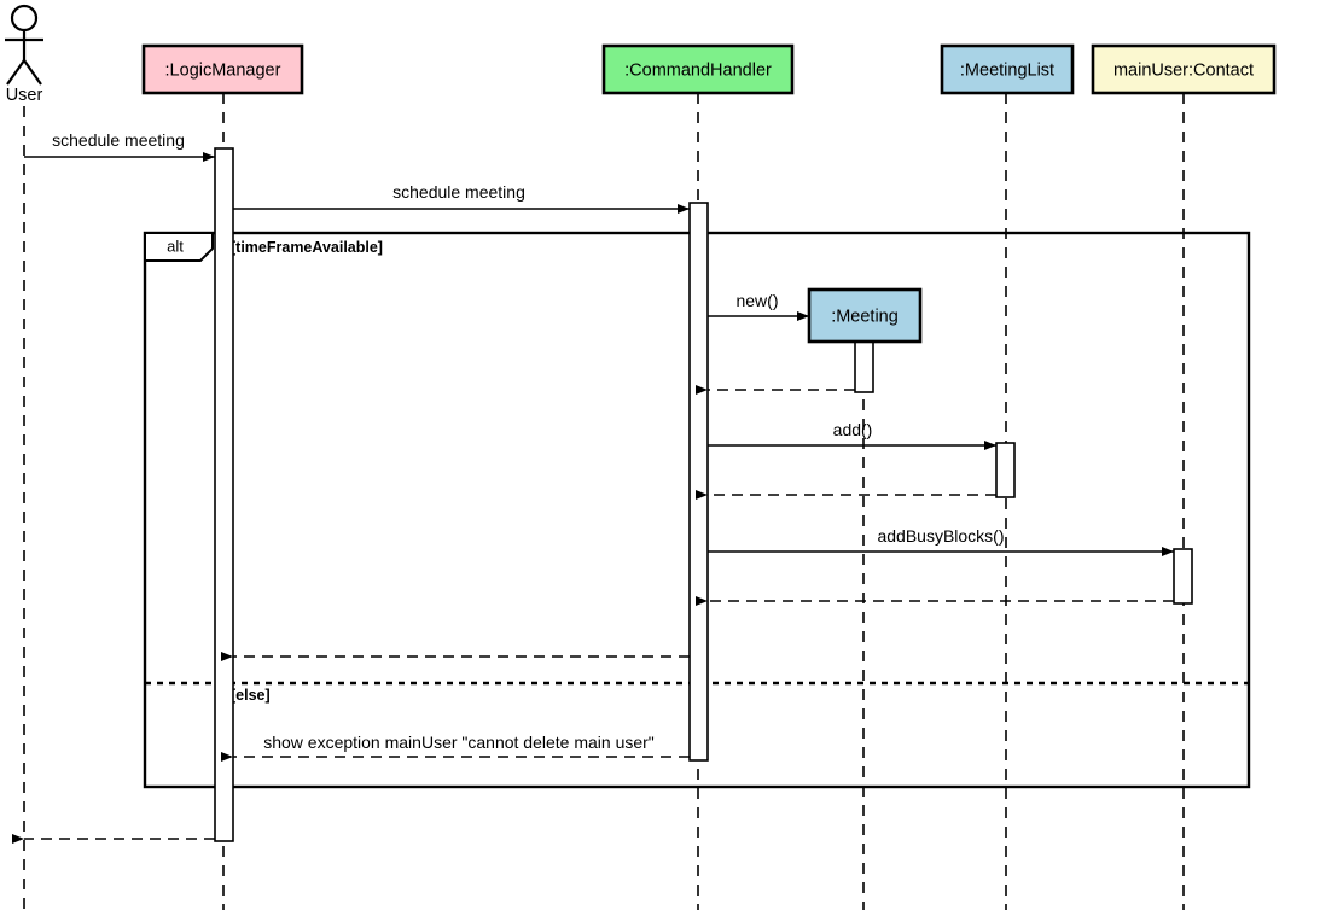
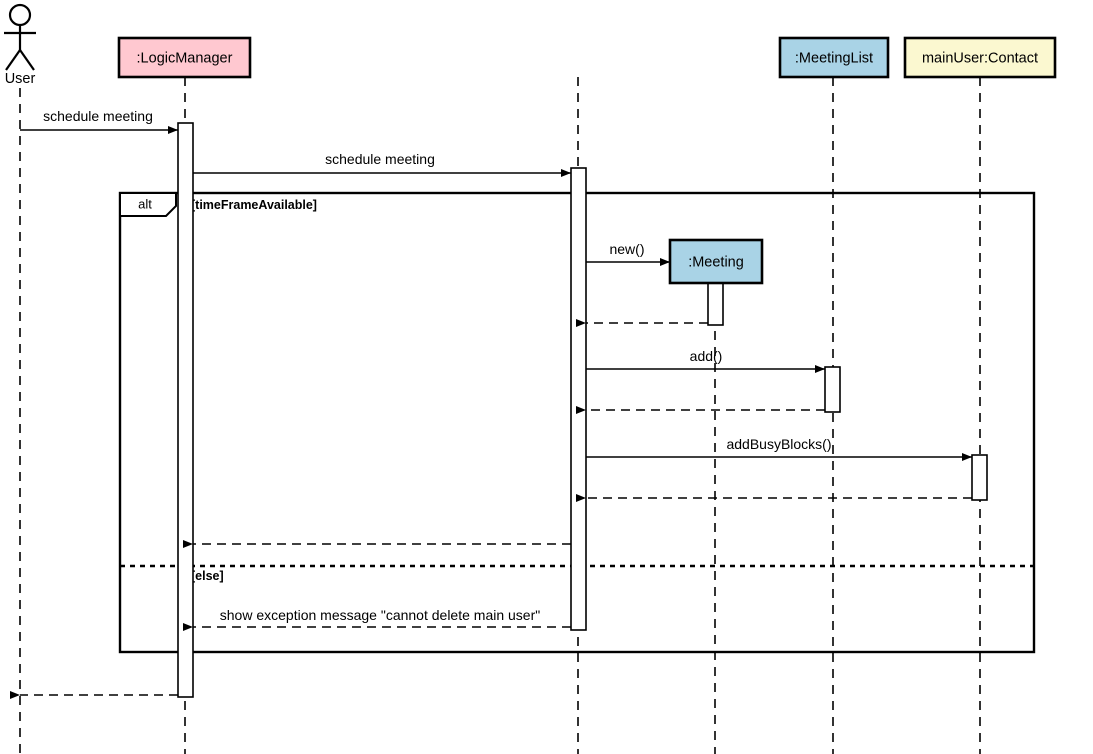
  alt
  timeFrameAvailable]
  else]
  schedule meeting
  schedule meeting
  new()
  add()
  addBusyBlocks()
- show exception mainUser "cannot delete main user"
+ show exception message "cannot delete main user"
  User
  :LogicManager
- :CommandHandler
  :MeetingList
  mainUser:Contact
  :Meeting
